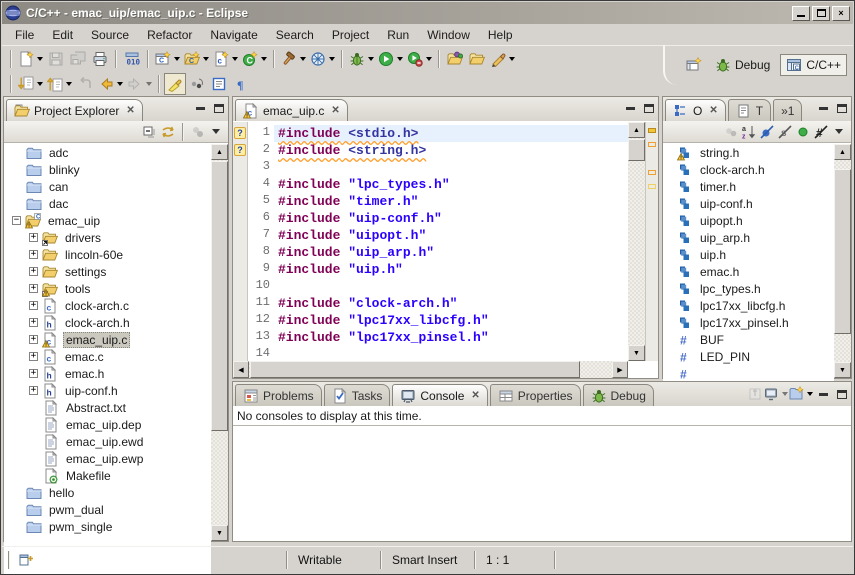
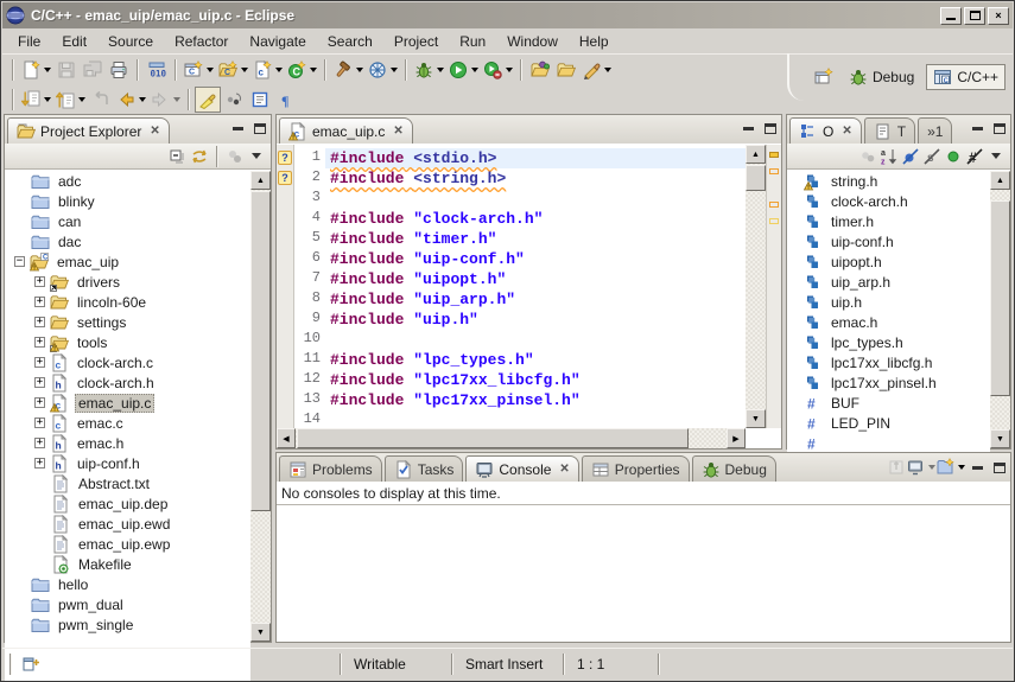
  C/C++ - emac_uip/emac_uip.c - Eclipse
  ×
  File
  Edit
  Source
  Refactor
  Navigate
  Search
  Project
  Run
  Window
  Help
  010
  c
  C
  ¶
  Debug
  C/C++
  Project Explorer
  ✕
  adc
  blinky
  can
  dac
  −
  emac_uip
  +
  drivers
  +
  lincoln-60e
  +
  settings
  +
  tools
  +
  c
  clock-arch.c
  +
  h
  clock-arch.h
  +
  c
  emac_uip.c
  +
  c
  emac.c
  +
  h
  emac.h
  +
  h
  uip-conf.h
  Abstract.txt
  emac_uip.dep
  emac_uip.ewd
  emac_uip.ewp
  Makefile
  hello
  pwm_dual
  pwm_single
  c
  emac_uip.c
  ✕
  ?
  ?
  1
  2
  3
  4
  5
  6
  7
  8
  9
  10
  11
  12
  13
  14
  #include <stdio.h>
  #include <string.h>
- #include "lpc_types.h"
+ #include "clock-arch.h"
  #include "timer.h"
  #include "uip-conf.h"
  #include "uipopt.h"
  #include "uip_arp.h"
  #include "uip.h"
- #include "clock-arch.h"
+ #include "lpc_types.h"
  #include "lpc17xx_libcfg.h"
  #include "lpc17xx_pinsel.h"
  O
  ✕
  T
  »1
  string.h
  clock-arch.h
  timer.h
  uip-conf.h
  uipopt.h
  uip_arp.h
  uip.h
  emac.h
  lpc_types.h
  lpc17xx_libcfg.h
  lpc17xx_pinsel.h
  #
  BUF
  #
  LED_PIN
  #
  Problems
  Tasks
  Console
  ✕
  Properties
  Debug
  No consoles to display at this time.
  Writable
  Smart Insert
  1 : 1
